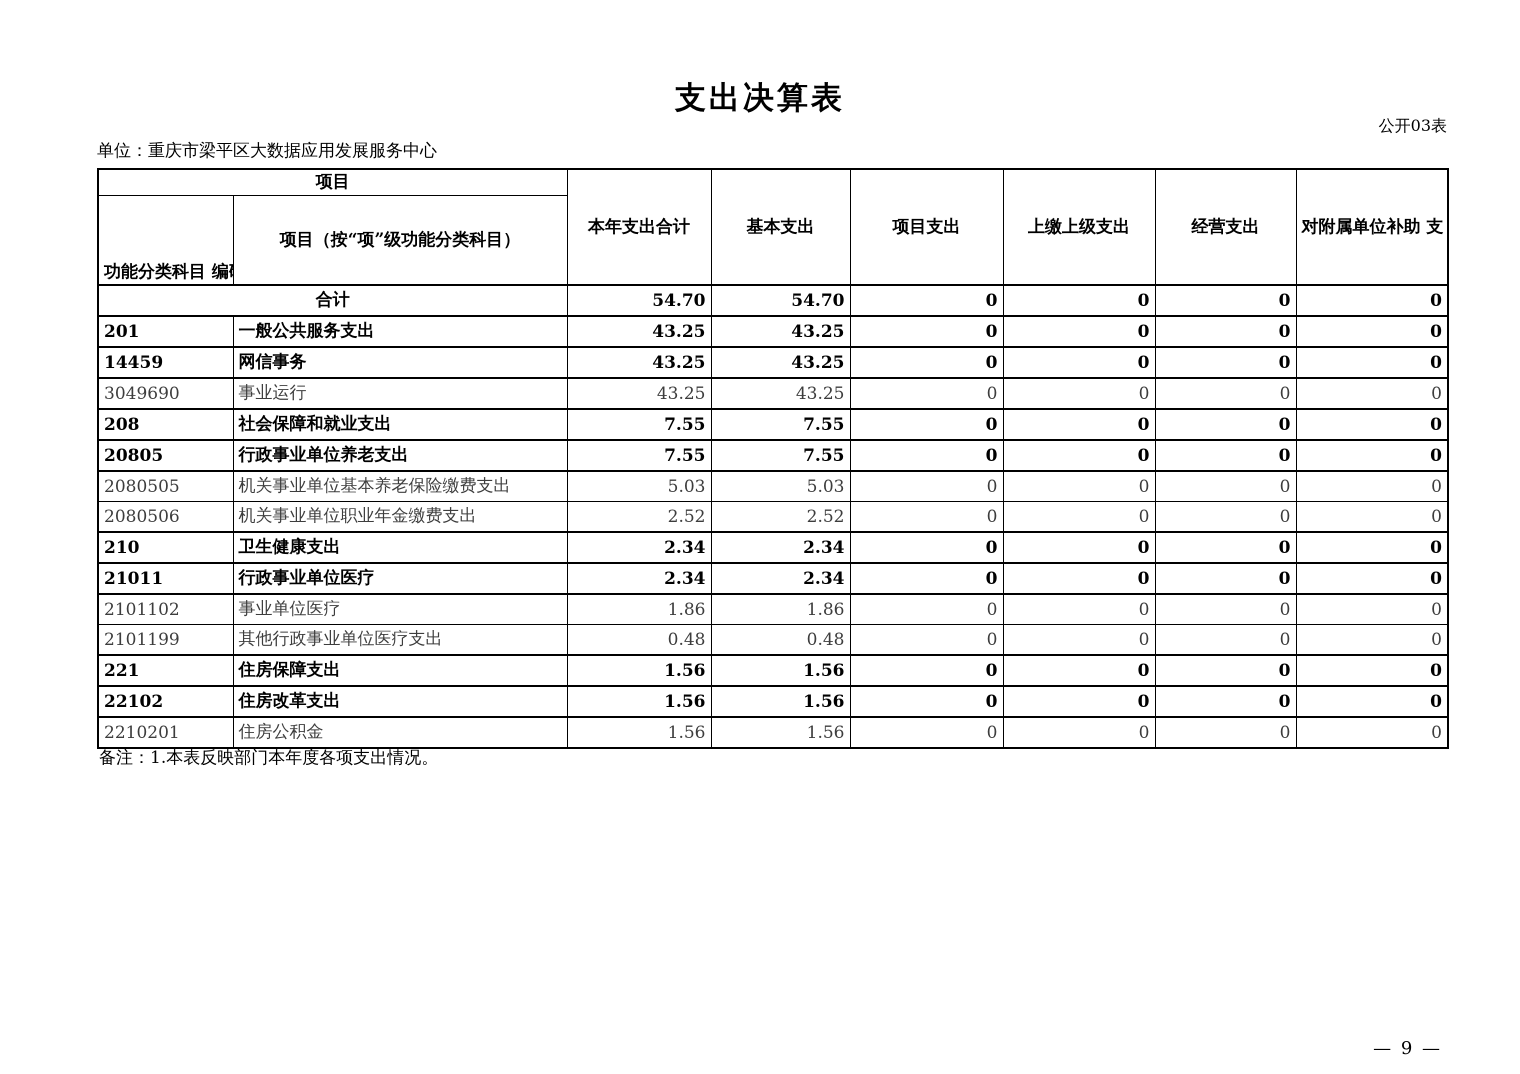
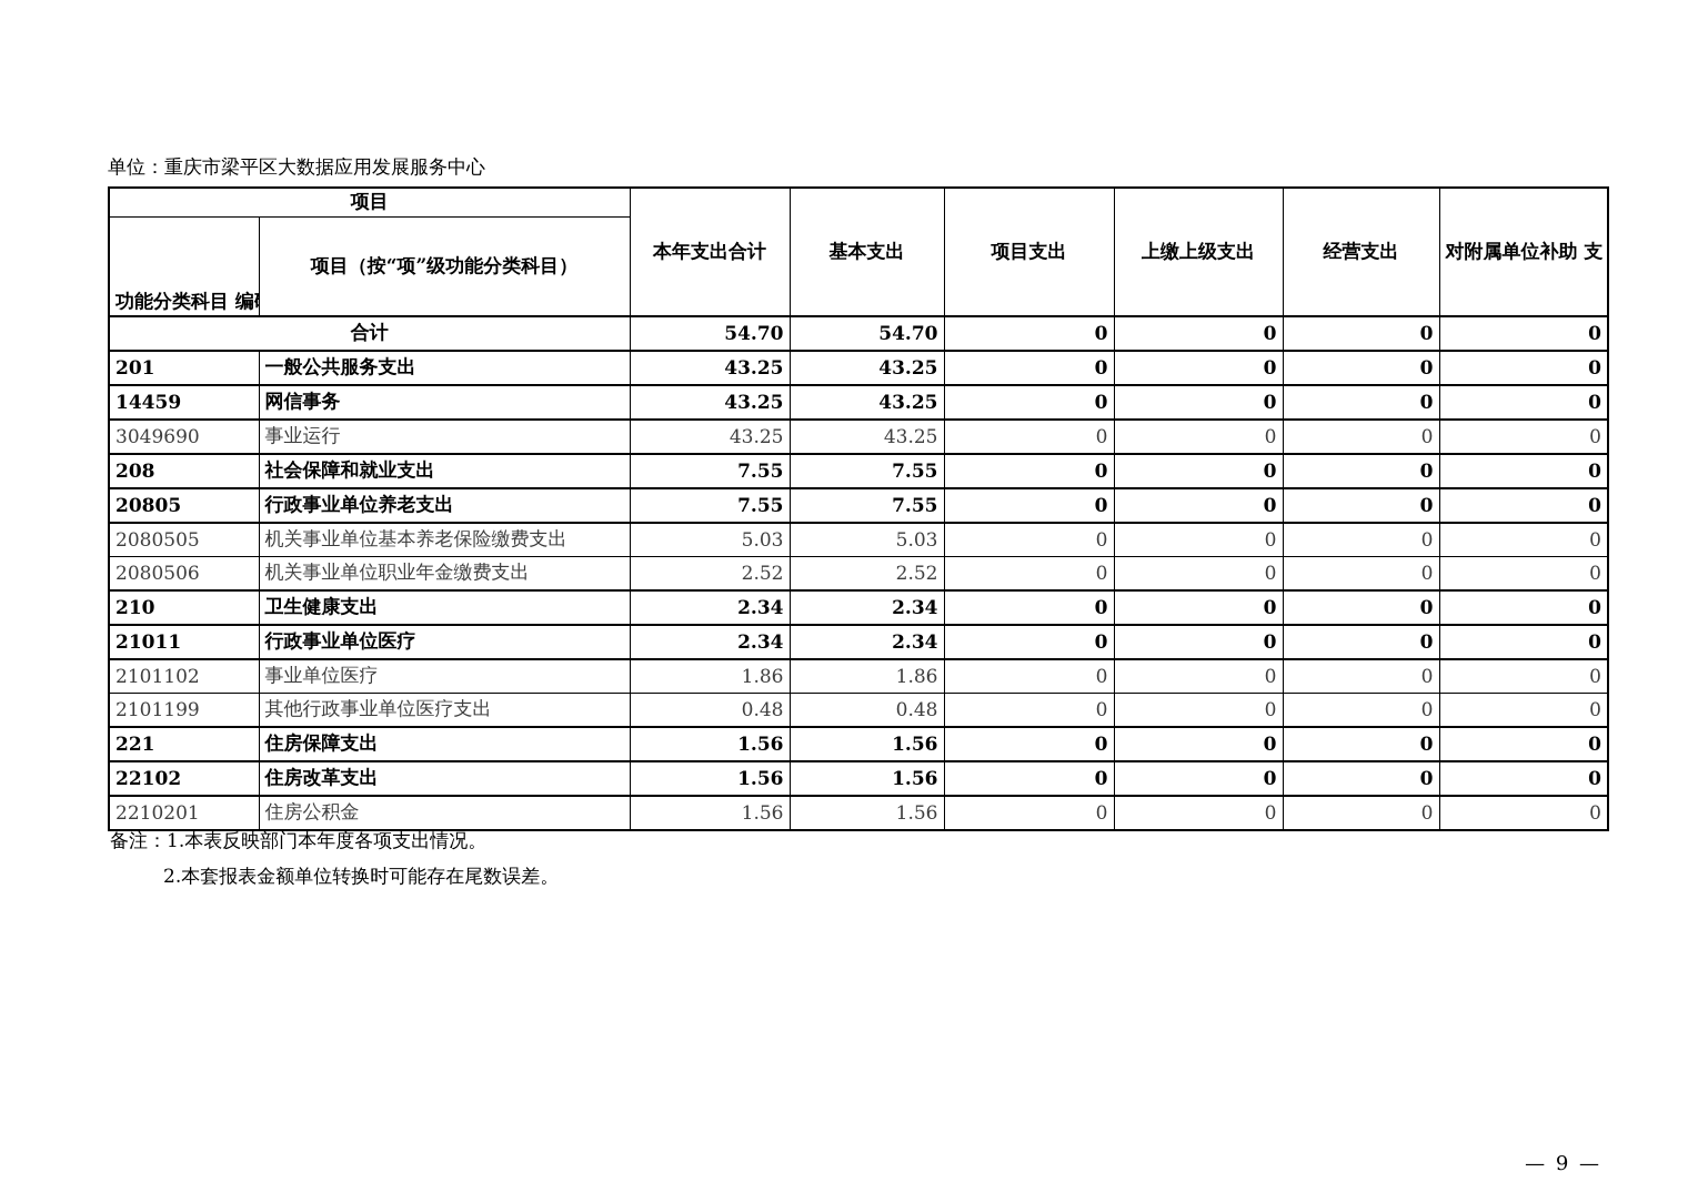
- 支出决算表
- 公开03表
  单位：重庆市梁平区大数据应用发展服务中心
  项目	本年支出合计	基本支出	项目支出	上缴上级支出	经营支出	对附属单位补助 支
  功能分类科目 编	项目（按“项”级功能分类科目）
  合计	54.70	54.70	0	0	0	0
  201	一般公共服务支出	43.25	43.25	0	0	0	0
  14459	网信事务	43.25	43.25	0	0	0	0
  3049690	事业运行	43.25	43.25	0	0	0	0
  208	社会保障和就业支出	7.55	7.55	0	0	0	0
  20805	行政事业单位养老支出	7.55	7.55	0	0	0	0
  2080505	机关事业单位基本养老保险缴费支出	5.03	5.03	0	0	0	0
  2080506	机关事业单位职业年金缴费支出	2.52	2.52	0	0	0	0
  210	卫生健康支出	2.34	2.34	0	0	0	0
  21011	行政事业单位医疗	2.34	2.34	0	0	0	0
  2101102	事业单位医疗	1.86	1.86	0	0	0	0
  2101199	其他行政事业单位医疗支出	0.48	0.48	0	0	0	0
  221	住房保障支出	1.56	1.56	0	0	0	0
  22102	住房改革支出	1.56	1.56	0	0	0	0
  2210201	住房公积金	1.56	1.56	0	0	0	0
  备注：1.本表反映部门本年度各项支出情况。
+ 2.本套报表金额单位转换时可能存在尾数误差。
  — 9 —
